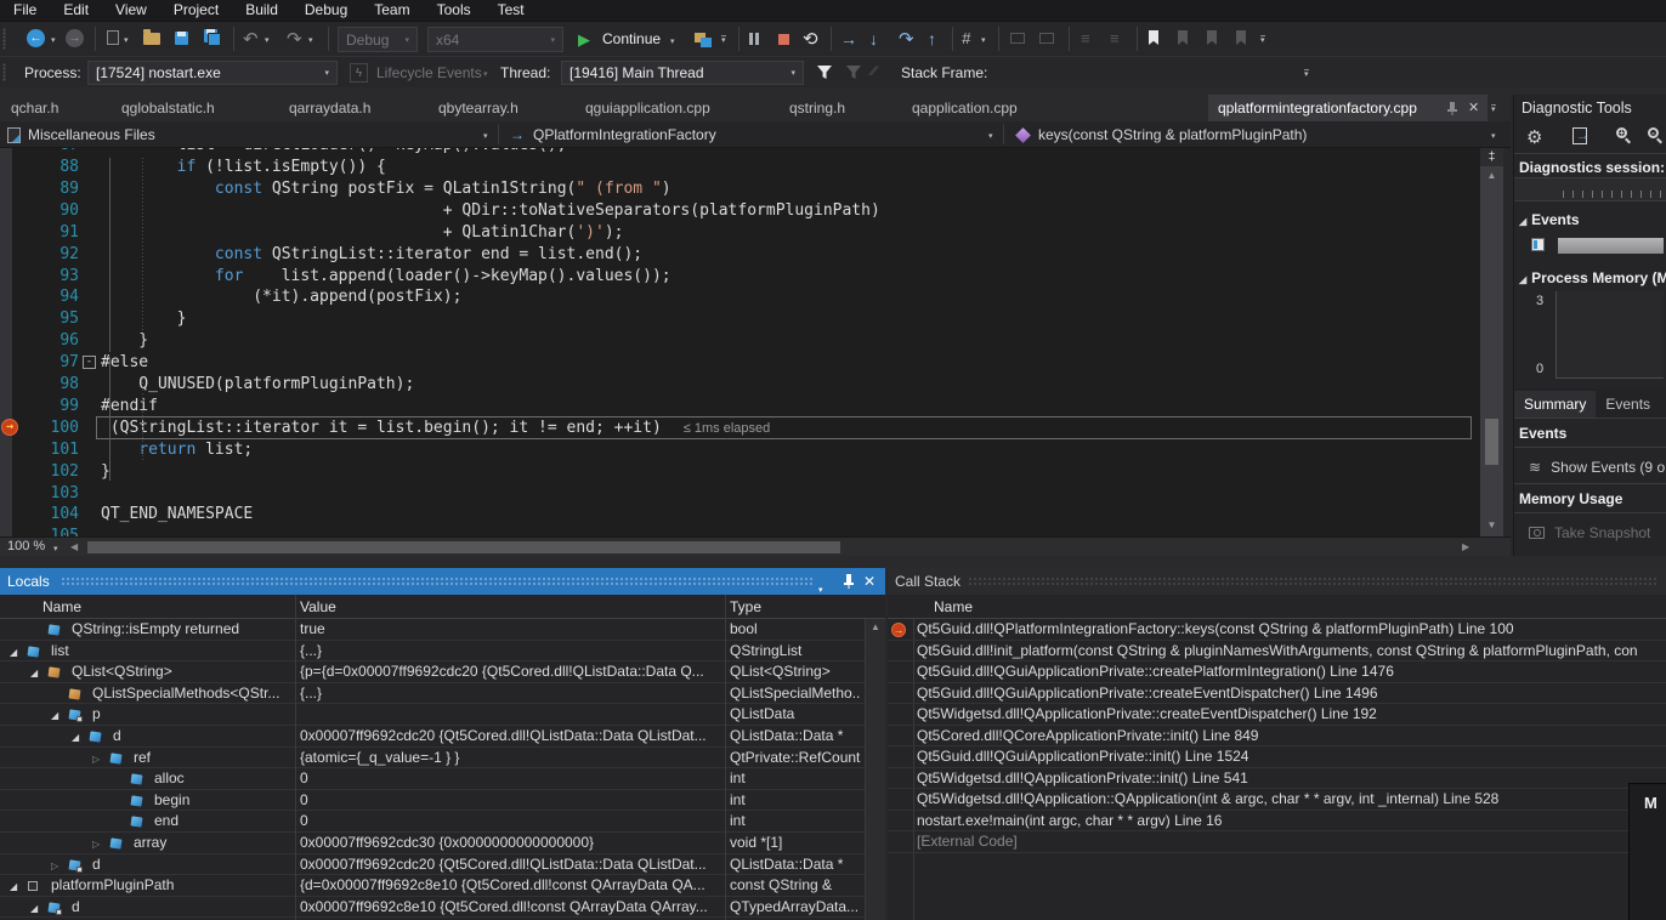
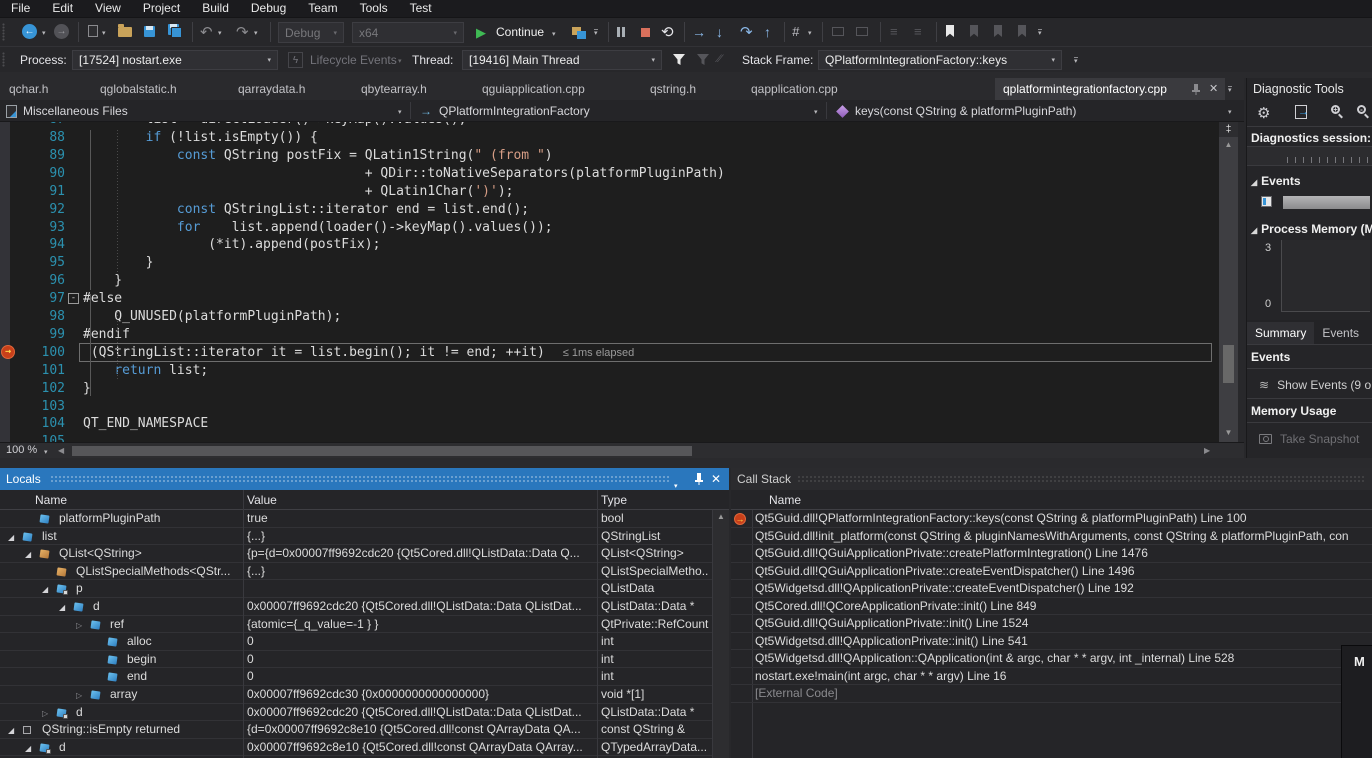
  File
  Edit
  View
  Project
  Build
  Debug
  Team
  Tools
  Test
  ←
  →
  ↶
  ↷
  Debug
  x64
  ▶
  Continue
  ⟲
  →
  ↓
  ↷
  ↑
  #
  ≡
  ≡
  Process:
  [17524] nostart.exe
  ϟ
  Lifecycle Events
  Thread:
  [19416] Main Thread
  ⁄⁄
  Stack Frame:
+ QPlatformIntegrationFactory::keys
  qchar.h
  qglobalstatic.h
  qarraydata.h
  qbytearray.h
  qguiapplication.cpp
  qstring.h
  qapplication.cpp
  qplatformintegrationfactory.cpp
  ✕
  Miscellaneous Files
  →
  QPlatformIntegrationFactory
  keys(const QString & platformPluginPath)
  88
  if (!list.isEmpty()) {
  89
  const QString postFix = QLatin1String(" (from ")
  90
  + QDir::toNativeSeparators(platformPluginPath)
  91
  + QLatin1Char(')');
  92
  const QStringList::iterator end = list.end();
  93
  for list.append(loader()->keyMap().values());
  94
  (*it).append(postFix);
  95
  }
  96
  }
  97
  -
  #else
  98
  Q_UNUSED(platformPluginPath);
  99
  #endif
  →
  100
  (QStringList::iterator it = list.begin(); it != end; ++it) ≤ 1ms elapsed
  101
  return list;
  102
  }
  103
  104
  QT_END_NAMESPACE
  ‡
  ▲
  ▼
  100 %
  ◀
  ▶
  Diagnostic Tools
  ⚙
  +
  -
  Diagnostics session:
  ◢ Events
  ◢ Process Memory (M
  3
  0
  Summary
  Events
  Events
  ≋
  Show Events (9 o
  Memory Usage
  Take Snapshot
  Locals
  ✕
  Name
  Value
  Type
- QString::isEmpty returned
+ platformPluginPath
  true
  bool
  ◢
  list
  {...}
  QStringList
  ◢
  QList<QString>
  {p={d=0x00007ff9692cdc20 {Qt5Cored.dll!QListData::Data Q...
  QList<QString>
  QListSpecialMethods<QStr...
  {...}
  QListSpecialMetho..
  ◢
  p
  QListData
  ◢
  d
  0x00007ff9692cdc20 {Qt5Cored.dll!QListData::Data QListDat...
  QListData::Data *
  ▷
  ref
  {atomic={_q_value=-1 } }
  QtPrivate::RefCount
  alloc
  0
  int
  begin
  0
  int
  end
  0
  int
  ▷
  array
  0x00007ff9692cdc30 {0x0000000000000000}
  void *[1]
  ▷
  d
  0x00007ff9692cdc20 {Qt5Cored.dll!QListData::Data QListDat...
  QListData::Data *
  ◢
- platformPluginPath
+ QString::isEmpty returned
  {d=0x00007ff9692c8e10 {Qt5Cored.dll!const QArrayData QA...
  const QString &
  ◢
  d
  0x00007ff9692c8e10 {Qt5Cored.dll!const QArrayData QArray...
  QTypedArrayData...
  ▲
  Call Stack
  Name
  →
  Qt5Guid.dll!QPlatformIntegrationFactory::keys(const QString & platformPluginPath) Line 100
  Qt5Guid.dll!init_platform(const QString & pluginNamesWithArguments, const QString & platformPluginPath, con
  Qt5Guid.dll!QGuiApplicationPrivate::createPlatformIntegration() Line 1476
  Qt5Guid.dll!QGuiApplicationPrivate::createEventDispatcher() Line 1496
  Qt5Widgetsd.dll!QApplicationPrivate::createEventDispatcher() Line 192
  Qt5Cored.dll!QCoreApplicationPrivate::init() Line 849
  Qt5Guid.dll!QGuiApplicationPrivate::init() Line 1524
  Qt5Widgetsd.dll!QApplicationPrivate::init() Line 541
  Qt5Widgetsd.dll!QApplication::QApplication(int & argc, char * * argv, int _internal) Line 528
  nostart.exe!main(int argc, char * * argv) Line 16
  [External Code]
  M
